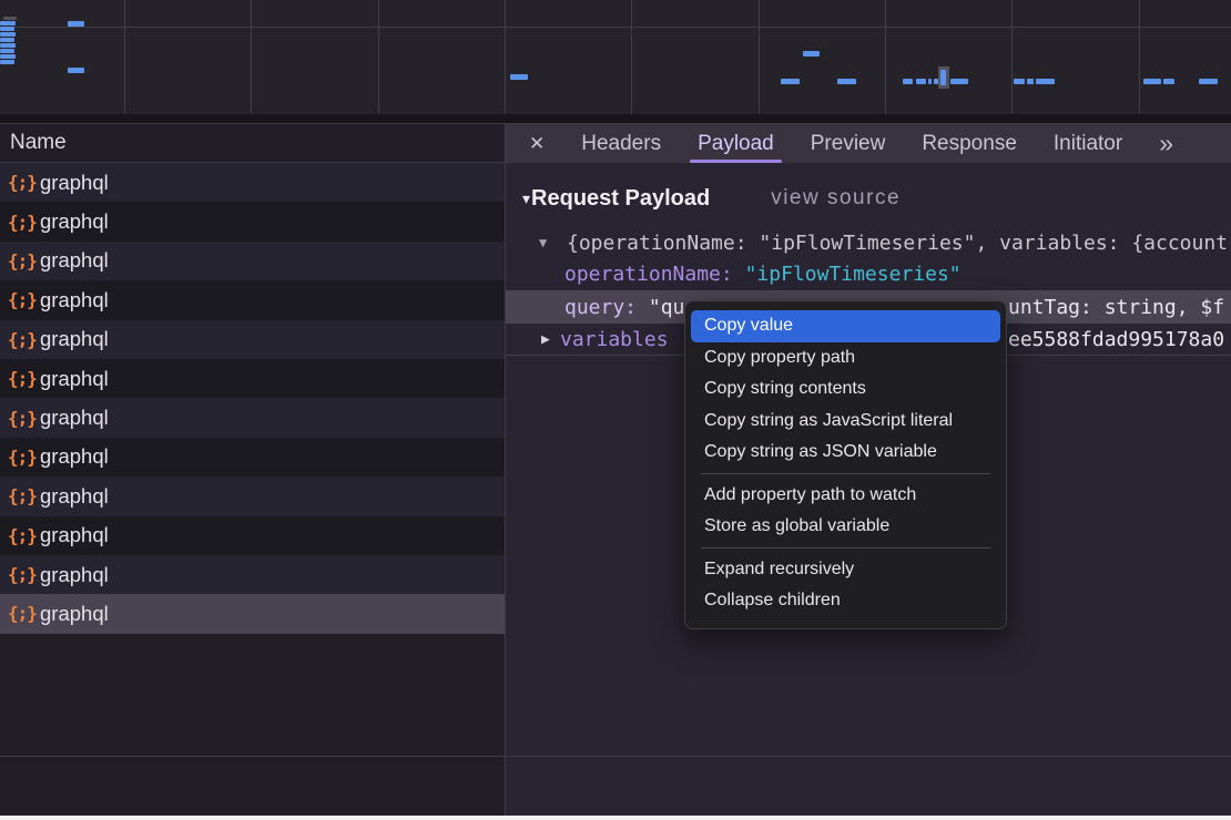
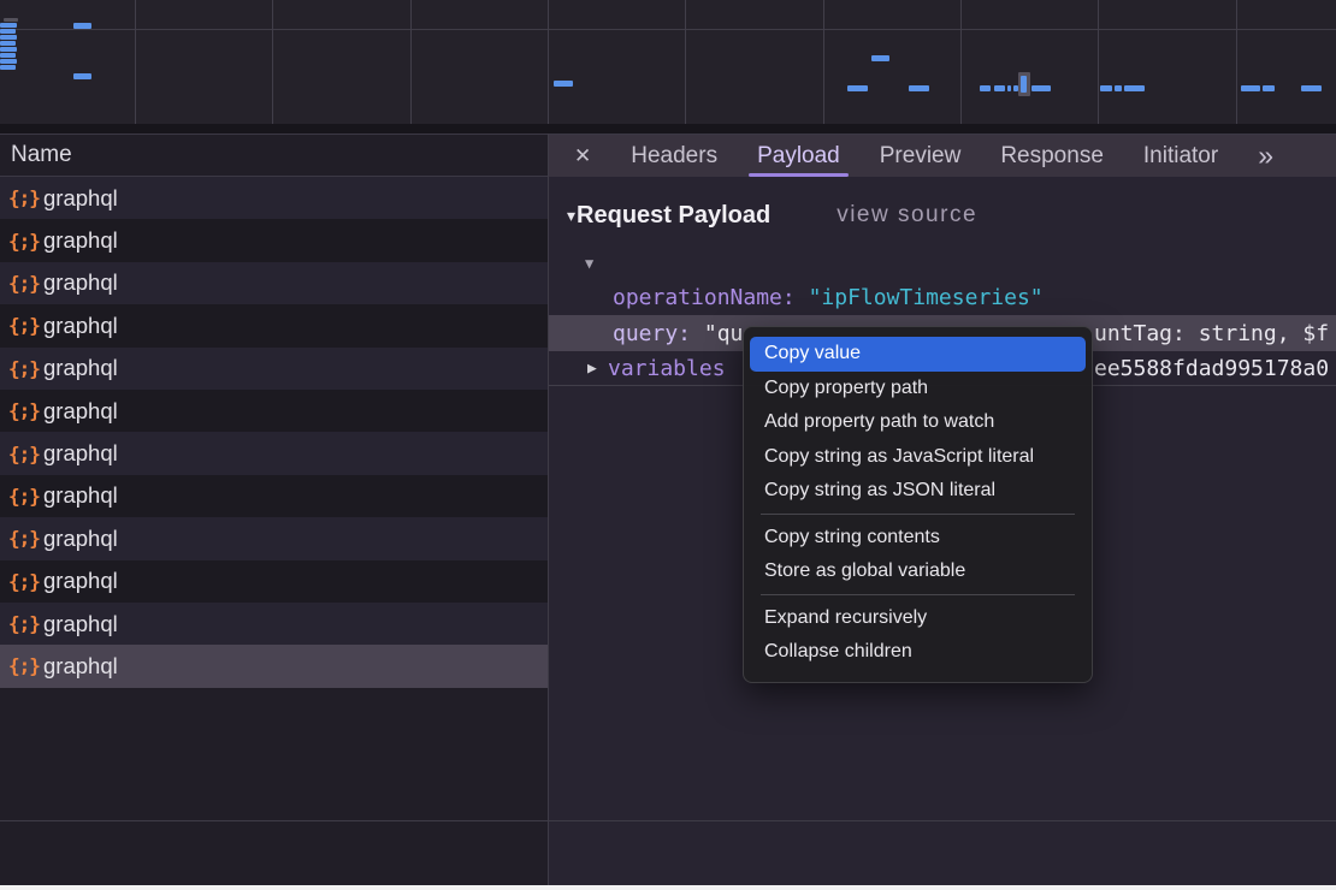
  Name
  {;}
  graphql
  {;}
  graphql
  {;}
  graphql
  {;}
  graphql
  {;}
  graphql
  {;}
  graphql
  {;}
  graphql
  {;}
  graphql
  {;}
  graphql
  {;}
  graphql
  {;}
  graphql
  {;}
  graphql
  ✕
  Headers
  Payload
  Preview
  Response
  Initiator
  »
  ▾
  Request Payload
  view source
  ▼
- {operationName: "ipFlowTimeseries", variables: {account
  operationName: "ipFlowTimeseries"
  query: "qu
  untTag: string, $f
  ▶
  variables
  ee5588fdad995178a0
  Copy value
  Copy property path
- Copy string contents
+ Add property path to watch
  Copy string as JavaScript literal
- Copy string as JSON variable
+ Copy string as JSON literal
- Add property path to watch
+ Copy string contents
  Store as global variable
  Expand recursively
  Collapse children
